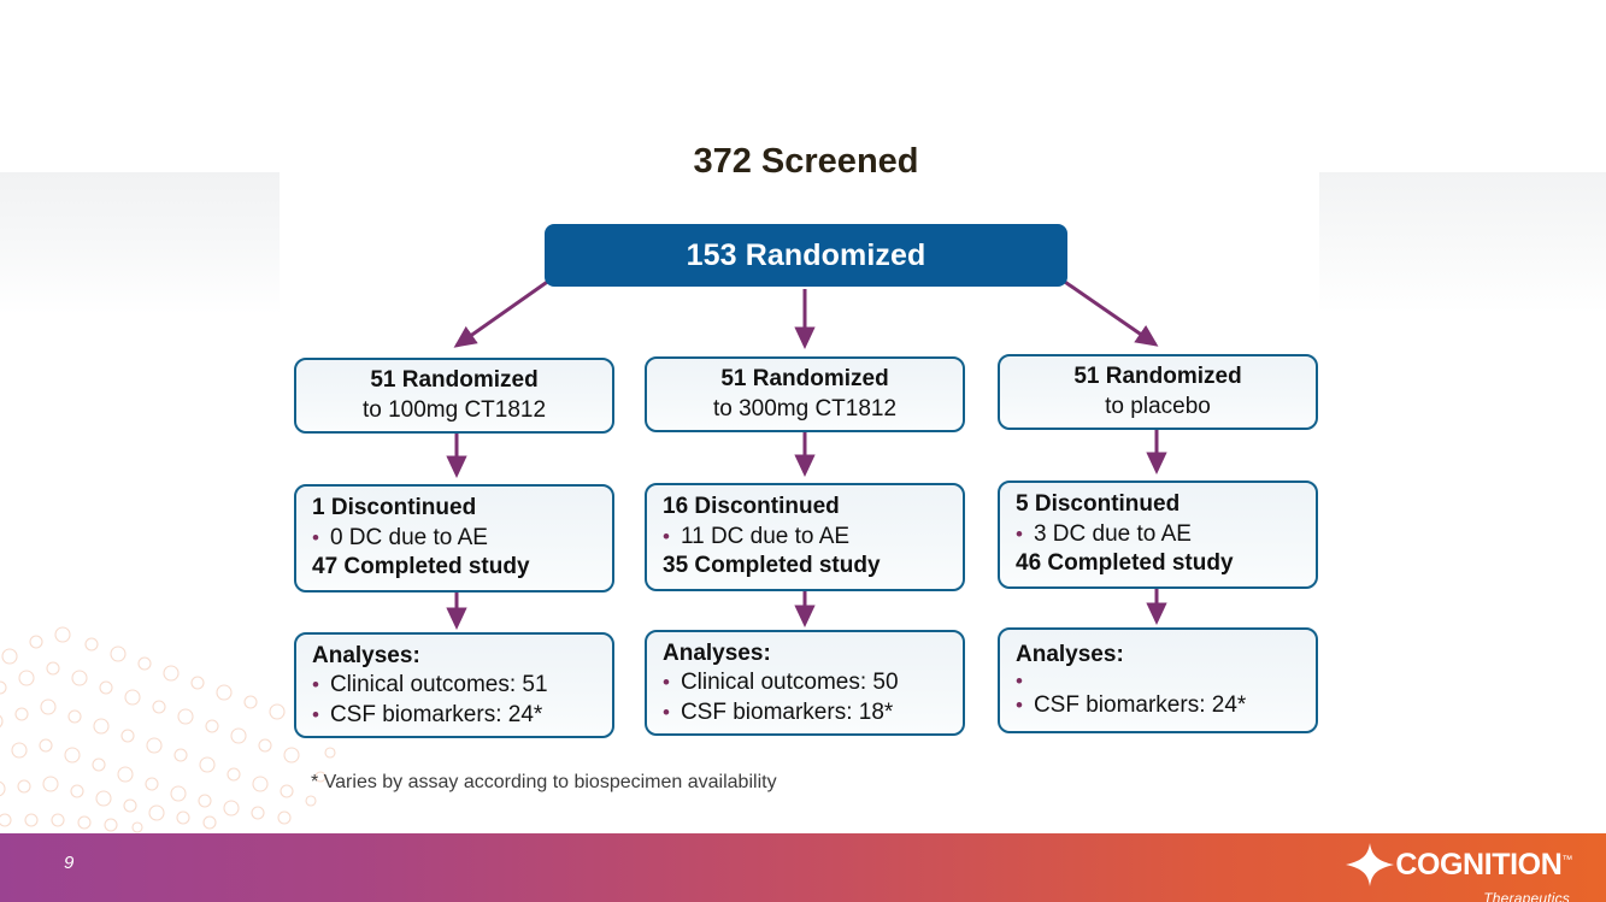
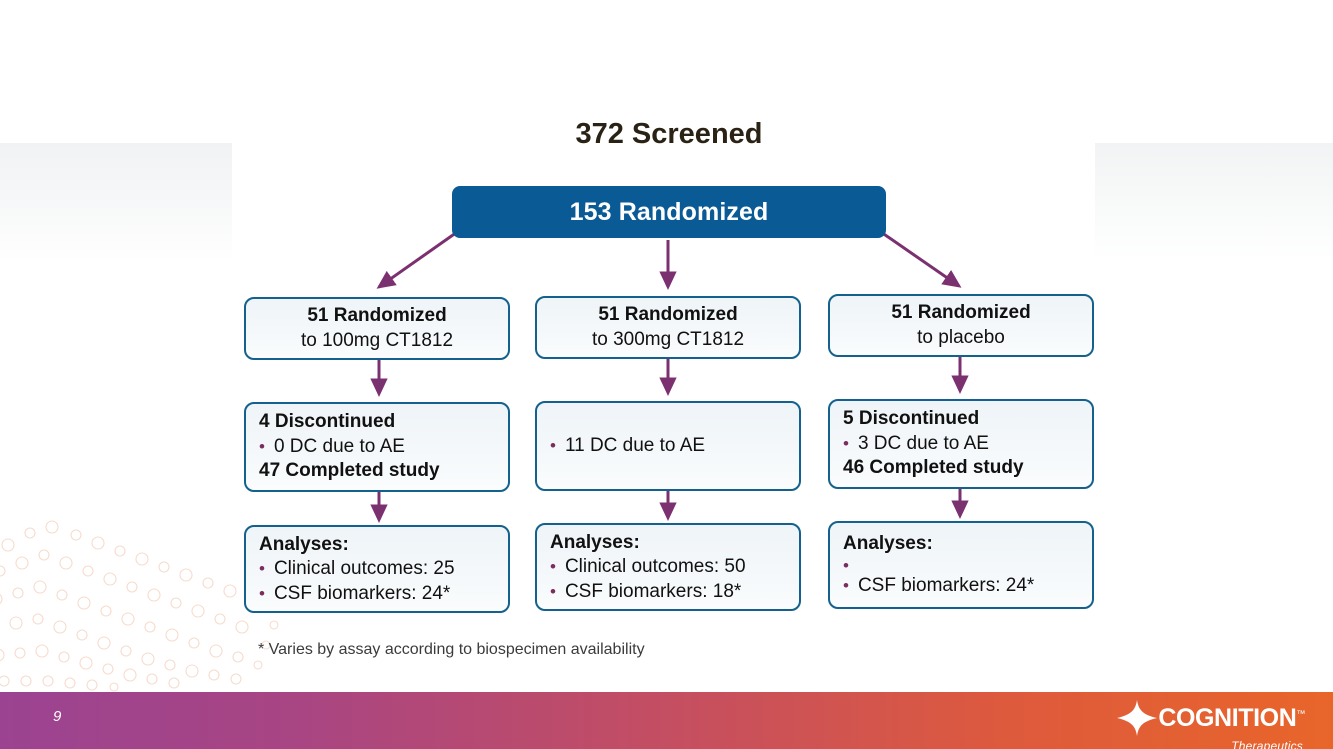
  372 Screened
  153 Randomized
  51 Randomized
  to 100mg CT1812
- 1 Discontinued
+ 4 Discontinued
  •
  0 DC due to AE
  47 Completed study
  Analyses:
  •
- Clinical outcomes: 51
+ Clinical outcomes: 25
  •
  CSF biomarkers: 24*
  51 Randomized
  to 300mg CT1812
- 16 Discontinued
  •
  11 DC due to AE
- 35 Completed study
  Analyses:
  •
  Clinical outcomes: 50
  •
  CSF biomarkers: 18*
  51 Randomized
  to placebo
  5 Discontinued
  •
  3 DC due to AE
  46 Completed study
  Analyses:
  •
  •
  CSF biomarkers: 24*
  * Varies by assay according to biospecimen availability
  9
  COGNITION™
  Therapeutics
